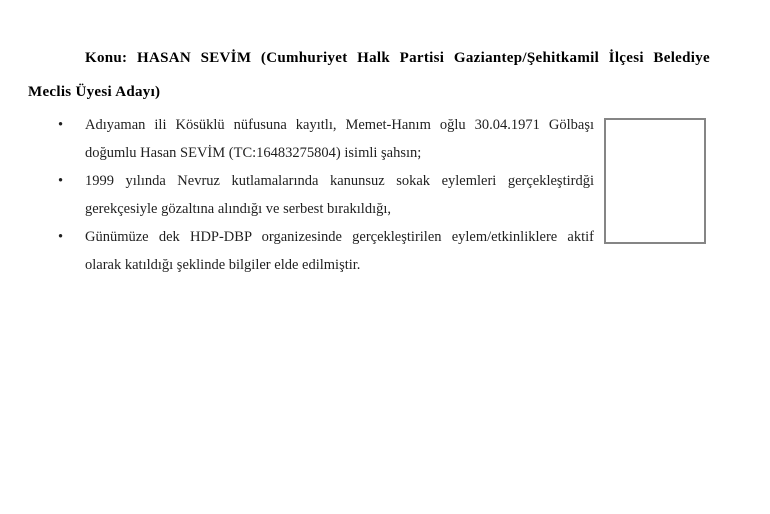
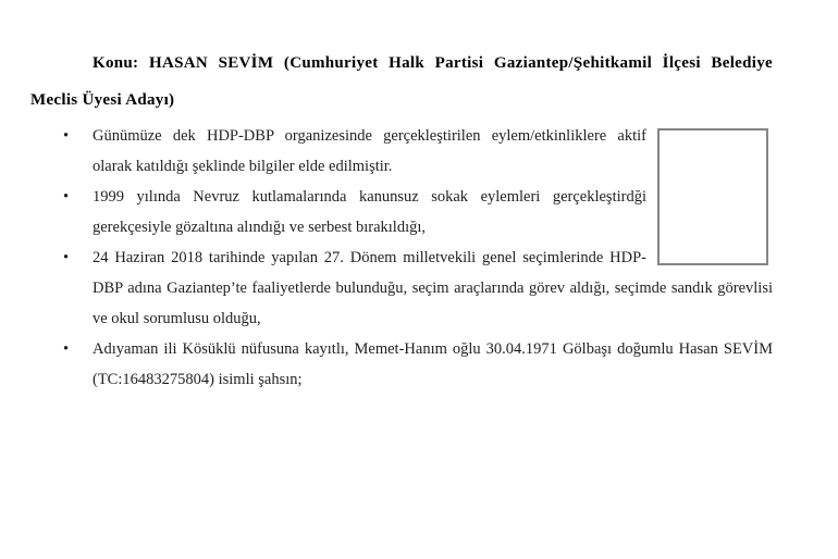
  Konu: HASAN SEVİM (Cumhuriyet Halk Partisi Gaziantep/Şehitkamil İlçesi Belediye Meclis Üyesi Adayı)
- Adıyaman ili Kösüklü nüfusuna kayıtlı, Memet-Hanım oğlu 30.04.1971 Gölbaşı doğumlu Hasan SEVİM (TC:16483275804) isimli şahsın;
+ Günümüze dek HDP-DBP organizesinde gerçekleştirilen eylem/etkinliklere aktif olarak katıldığı şeklinde bilgiler elde edilmiştir.
  1999 yılında Nevruz kutlamalarında kanunsuz sokak eylemleri gerçekleştirdği gerekçesiyle gözaltına alındığı ve serbest bırakıldığı,
+ 24 Haziran 2018 tarihinde yapılan 27. Dönem milletvekili genel seçimlerinde HDP-DBP adına Gaziantep’te faaliyetlerde bulunduğu, seçim araçlarında görev aldığı, seçimde sandık görevlisi ve okul sorumlusu olduğu,
- Günümüze dek HDP-DBP organizesinde gerçekleştirilen eylem/etkinliklere aktif olarak katıldığı şeklinde bilgiler elde edilmiştir.
+ Adıyaman ili Kösüklü nüfusuna kayıtlı, Memet-Hanım oğlu 30.04.1971 Gölbaşı doğumlu Hasan SEVİM (TC:16483275804) isimli şahsın;
